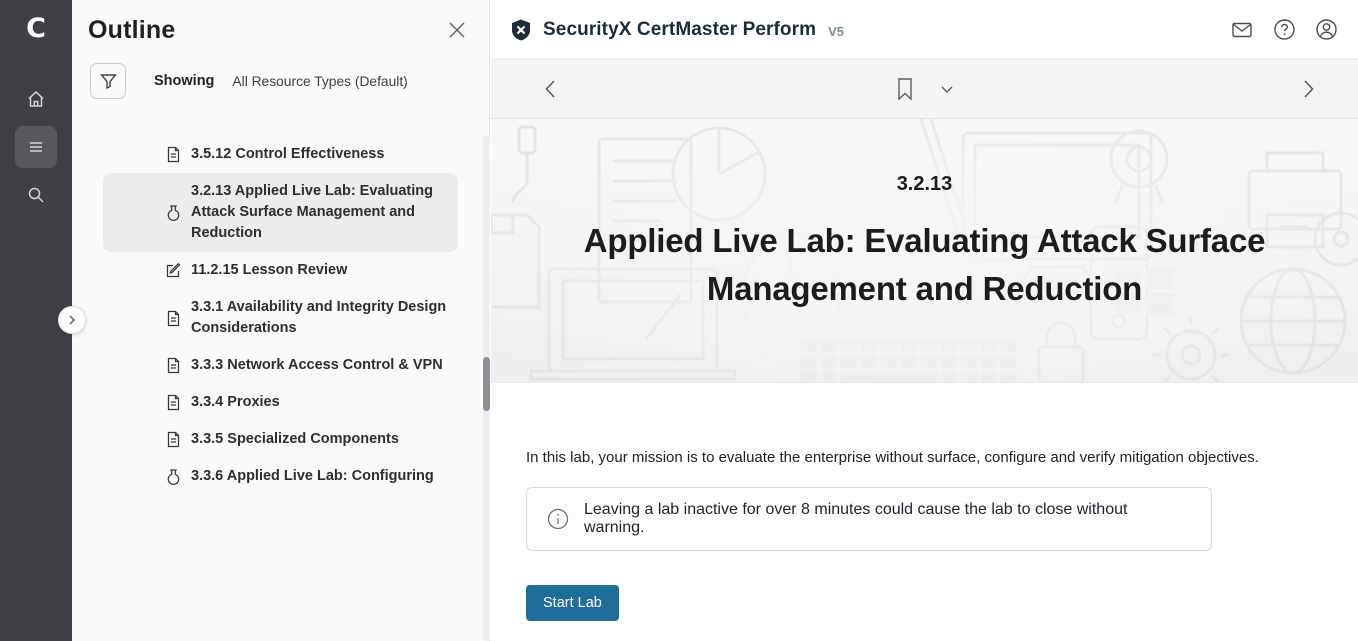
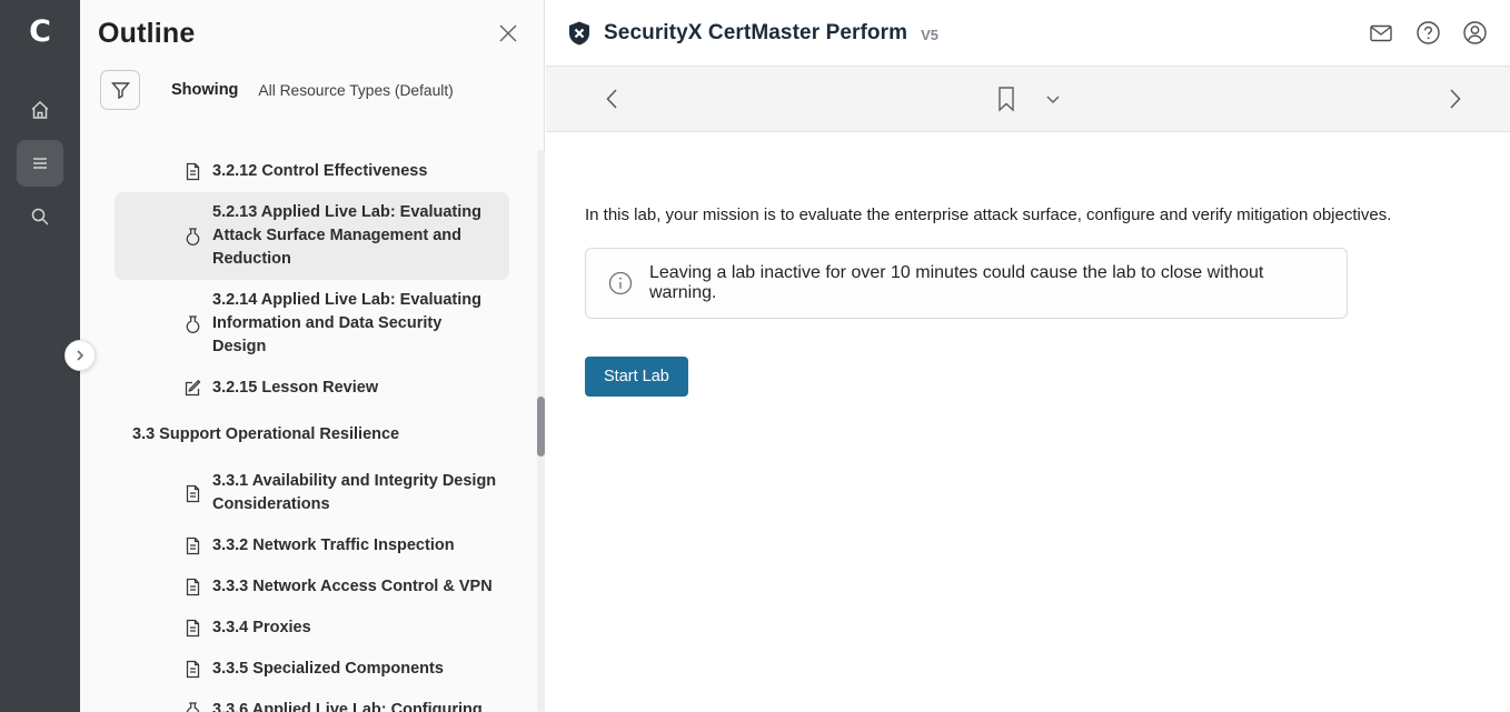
  C
  Outline
  Showing
  All Resource Types (Default)
- 3.5.12 Control Effectiveness
+ 3.2.12 Control Effectiveness
- 3.2.13 Applied Live Lab: Evaluating Attack Surface Management and Reduction
+ 5.2.13 Applied Live Lab: Evaluating Attack Surface Management and Reduction
+ 3.2.14 Applied Live Lab: Evaluating Information and Data Security Design
- 11.2.15 Lesson Review
+ 3.2.15 Lesson Review
+ 3.3 Support Operational Resilience
  3.3.1 Availability and Integrity Design Considerations
+ 3.3.2 Network Traffic Inspection
  3.3.3 Network Access Control & VPN
  3.3.4 Proxies
  3.3.5 Specialized Components
  3.3.6 Applied Live Lab: Configuring
  SecurityX CertMaster Perform
  V5
- 3.2.13
- Applied Live Lab: Evaluating Attack Surface Management and Reduction
- In this lab, your mission is to evaluate the enterprise without surface, configure and verify mitigation objectives.
+ In this lab, your mission is to evaluate the enterprise attack surface, configure and verify mitigation objectives.
- Leaving a lab inactive for over 8 minutes could cause the lab to close without warning.
+ Leaving a lab inactive for over 10 minutes could cause the lab to close without warning.
  Start Lab
